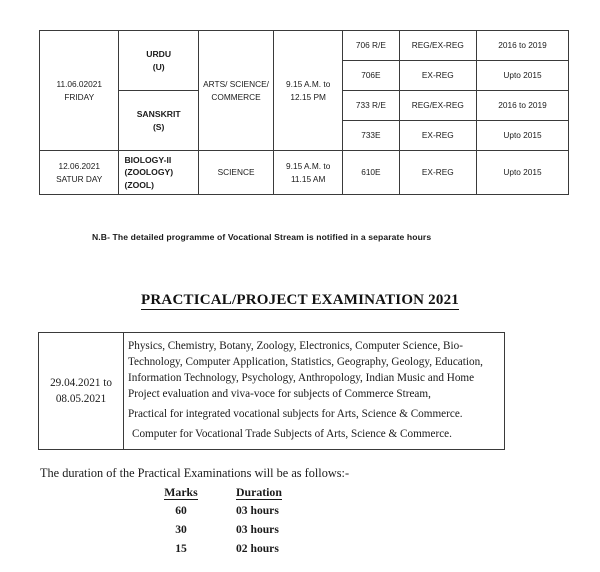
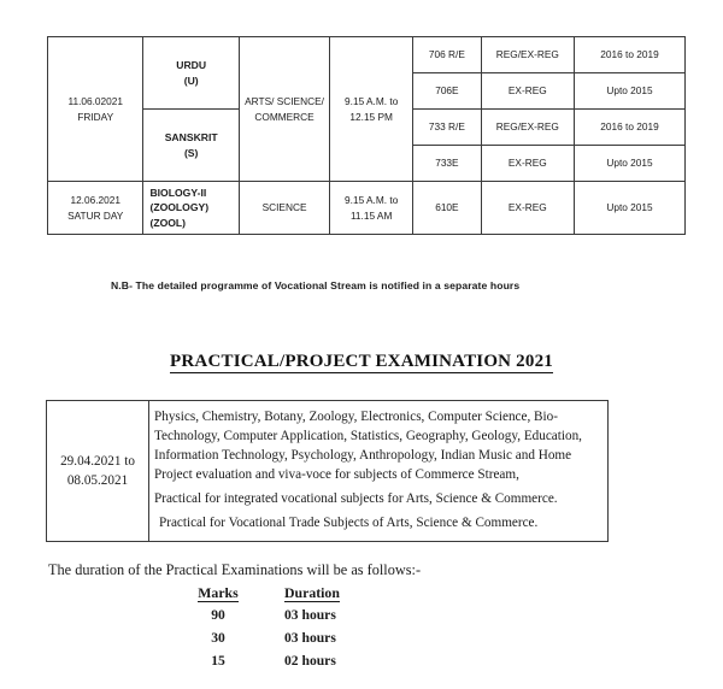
  11.06.02021 FRIDAY	URDU (U)	ARTS/ SCIENCE/ COMMERCE	9.15 A.M. to 12.15 PM	706 R/E	REG/EX-REG	2016 to 2019
  706E	EX-REG	Upto 2015
  SANSKRIT (S)	733 R/E	REG/EX-REG	2016 to 2019
  733E	EX-REG	Upto 2015
  12.06.2021 SATUR DAY	BIOLOGY-II (ZOOLOGY) (ZOOL)	SCIENCE	9.15 A.M. to 11.15 AM	610E	EX-REG	Upto 2015
  N.B- The detailed programme of Vocational Stream is notified in a separate hours
  PRACTICAL/PROJECT EXAMINATION 2021
- 29.04.2021 to 08.05.2021	Physics, Chemistry, Botany, Zoology, Electronics, Computer Science, Bio- Technology, Computer Application, Statistics, Geography, Geology, Education, Information Technology, Psychology, Anthropology, Indian Music and Home Project evaluation and viva-voce for subjects of Commerce Stream, Practical for integrated vocational subjects for Arts, Science & Commerce. Computer for Vocational Trade Subjects of Arts, Science & Commerce.
+ 29.04.2021 to 08.05.2021	Physics, Chemistry, Botany, Zoology, Electronics, Computer Science, Bio- Technology, Computer Application, Statistics, Geography, Geology, Education, Information Technology, Psychology, Anthropology, Indian Music and Home Project evaluation and viva-voce for subjects of Commerce Stream, Practical for integrated vocational subjects for Arts, Science & Commerce. Practical for Vocational Trade Subjects of Arts, Science & Commerce.
  The duration of the Practical Examinations will be as follows:-
  Marks	Duration
- 60	03 hours
+ 90	03 hours
  30	03 hours
  15	02 hours
